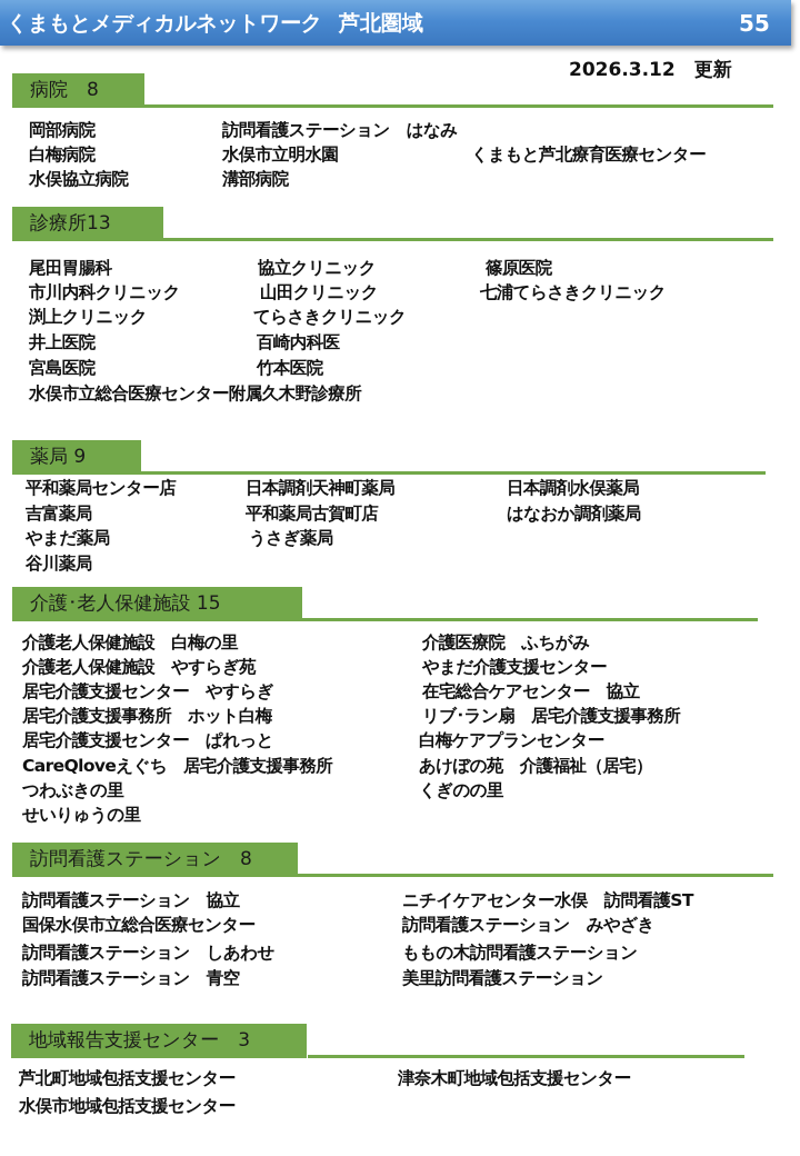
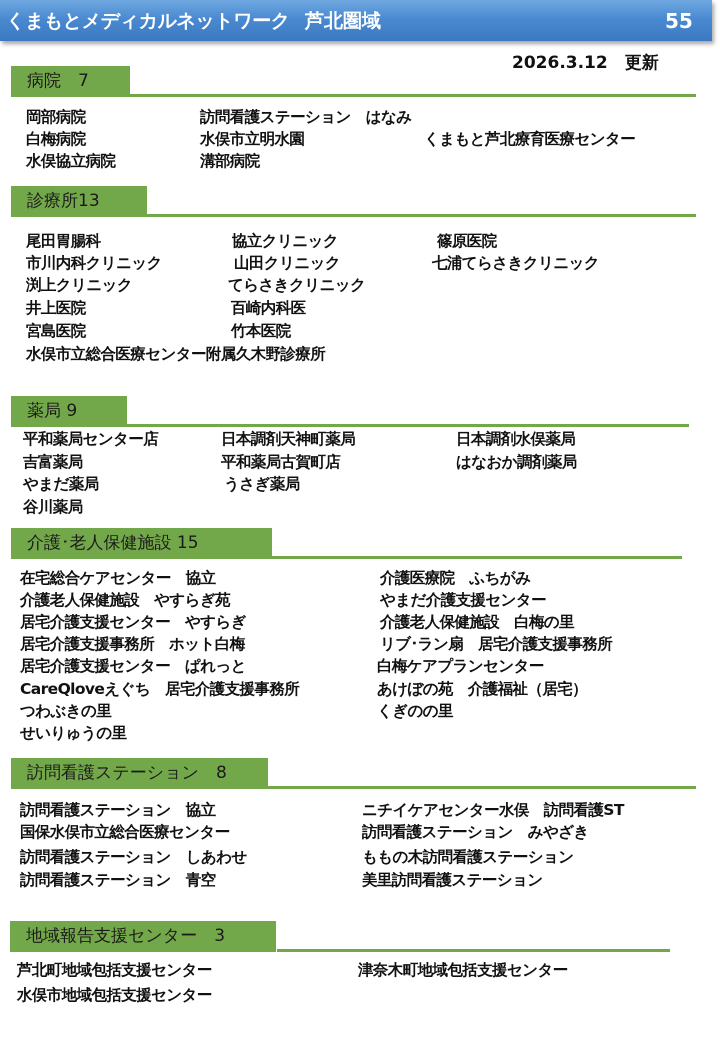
  くまもとメディカルネットワーク
  芦北圏域
  55
  2026.3.12 更新
- 病院 8
+ 病院 7
  岡部病院
  訪問看護ステーション はなみ
  白梅病院
  水俣市立明水園
  くまもと芦北療育医療センター
  水俣協立病院
  溝部病院
  診療所13
  尾田胃腸科
  協立クリニック
  篠原医院
  市川内科クリニック
  山田クリニック
  七浦てらさきクリニック
  渕上クリニック
  てらさきクリニック
  井上医院
  百崎内科医
  宮島医院
  竹本医院
  水俣市立総合医療センター附属久木野診療所
  薬局 9
  平和薬局センター店
  日本調剤天神町薬局
  日本調剤水俣薬局
  吉富薬局
  平和薬局古賀町店
  はなおか調剤薬局
  やまだ薬局
  うさぎ薬局
  谷川薬局
  介護･老人保健施設 15
- 介護老人保健施設 白梅の里
+ 在宅総合ケアセンター 協立
  介護医療院 ふちがみ
  介護老人保健施設 やすらぎ苑
  やまだ介護支援センター
  居宅介護支援センター やすらぎ
- 在宅総合ケアセンター 協立
+ 介護老人保健施設 白梅の里
  居宅介護支援事務所 ホット白梅
  リブ･ラン扇 居宅介護支援事務所
  居宅介護支援センター ぱれっと
  白梅ケアプランセンター
  CareQloveえぐち 居宅介護支援事務所
  あけぼの苑 介護福祉（居宅）
  つわぶきの里
  くぎのの里
  せいりゅうの里
  訪問看護ステーション 8
  訪問看護ステーション 協立
  ニチイケアセンター水俣 訪問看護ST
  国保水俣市立総合医療センター
  訪問看護ステーション みやざき
  訪問看護ステーション しあわせ
  ももの木訪問看護ステーション
  訪問看護ステーション 青空
  美里訪問看護ステーション
  地域報告支援センター 3
  芦北町地域包括支援センター
  津奈木町地域包括支援センター
  水俣市地域包括支援センター
